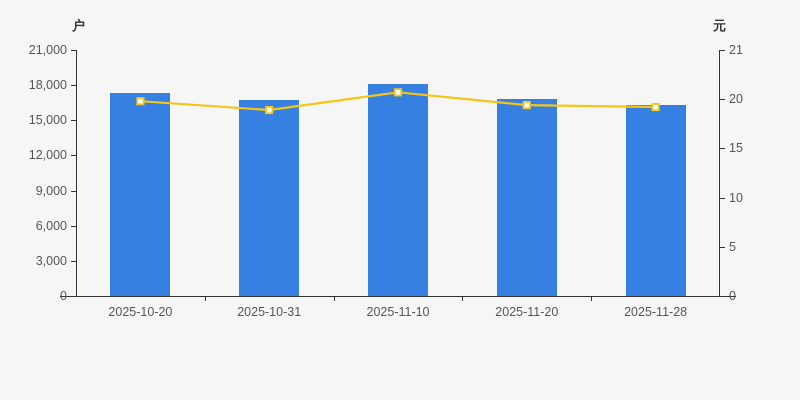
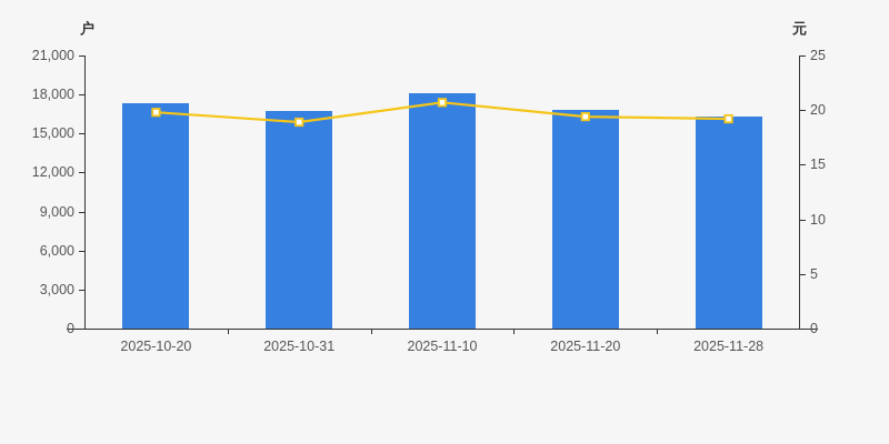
  户
  元
  0
  3,000
  6,000
  9,000
  12,000
  15,000
  18,000
  21,000
  0
  5
  10
  15
  20
- 21
+ 25
  2025-10-20
  2025-10-31
  2025-11-10
  2025-11-20
  2025-11-28
